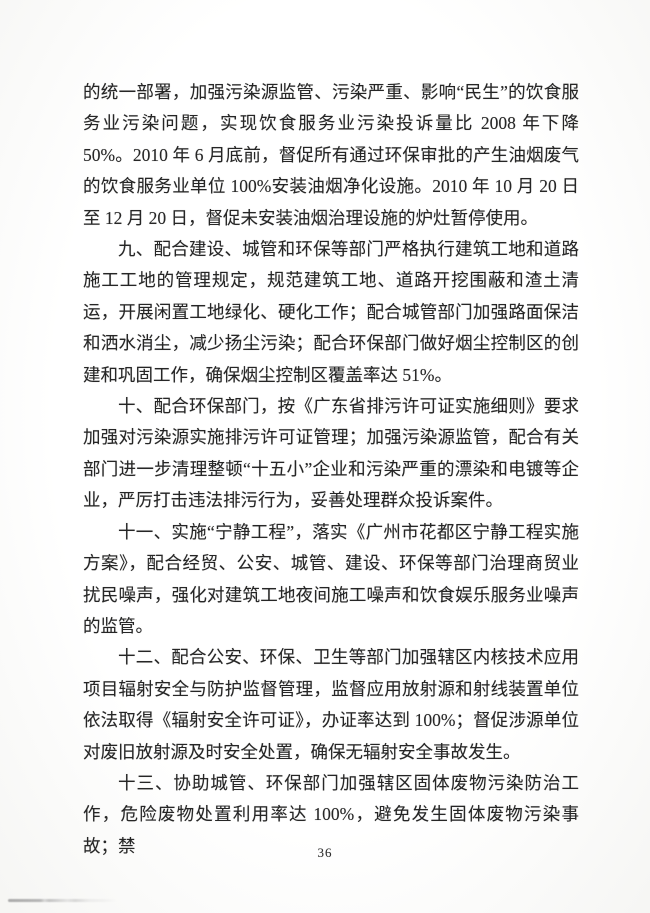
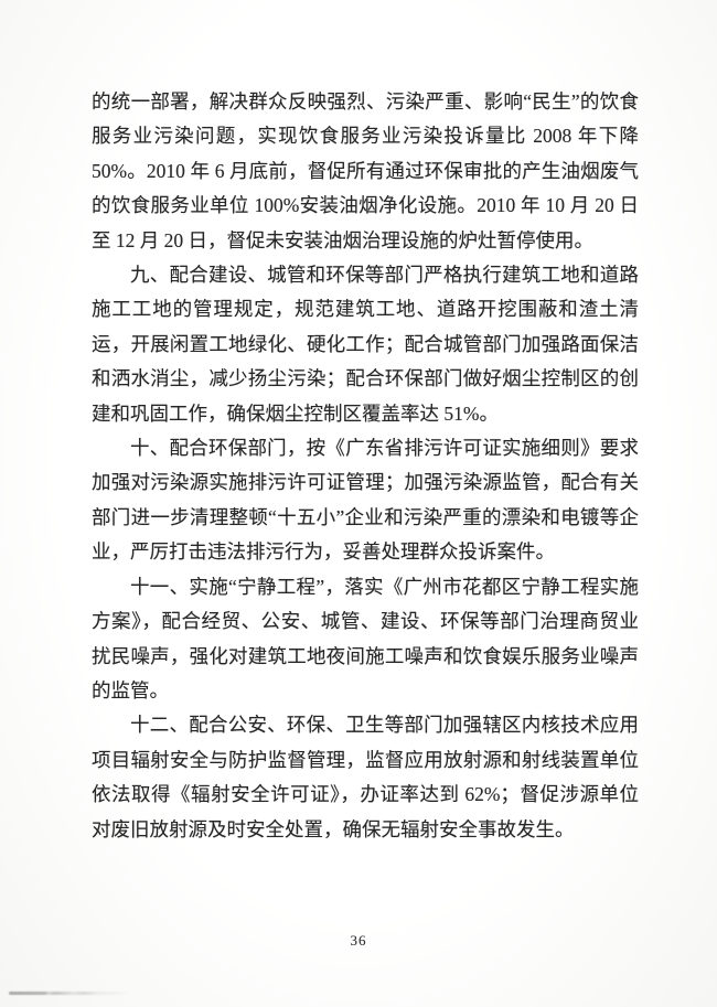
- 的统一部署，加强污染源监管、污染严重、影响“民生”的饮食服务业污染问题，实现饮食服务业污染投诉量比 2008 年下降 50%。2010 年 6 月底前，督促所有通过环保审批的产生油烟废气的饮食服务业单位 100%安装油烟净化设施。2010 年 10 月 20 日至 12 月 20 日，督促未安装油烟治理设施的炉灶暂停使用。
+ 的统一部署，解决群众反映强烈、污染严重、影响“民生”的饮食服务业污染问题，实现饮食服务业污染投诉量比 2008 年下降 50%。2010 年 6 月底前，督促所有通过环保审批的产生油烟废气的饮食服务业单位 100%安装油烟净化设施。2010 年 10 月 20 日至 12 月 20 日，督促未安装油烟治理设施的炉灶暂停使用。
  九、配合建设、城管和环保等部门严格执行建筑工地和道路施工工地的管理规定，规范建筑工地、道路开挖围蔽和渣土清运，开展闲置工地绿化、硬化工作；配合城管部门加强路面保洁和洒水消尘，减少扬尘污染；配合环保部门做好烟尘控制区的创建和巩固工作，确保烟尘控制区覆盖率达 51%。
  十、配合环保部门，按《广东省排污许可证实施细则》要求加强对污染源实施排污许可证管理；加强污染源监管，配合有关部门进一步清理整顿“十五小”企业和污染严重的漂染和电镀等企业，严厉打击违法排污行为，妥善处理群众投诉案件。
  十一、实施“宁静工程”，落实《广州市花都区宁静工程实施方案》，配合经贸、公安、城管、建设、环保等部门治理商贸业扰民噪声，强化对建筑工地夜间施工噪声和饮食娱乐服务业噪声的监管。
- 十二、配合公安、环保、卫生等部门加强辖区内核技术应用项目辐射安全与防护监督管理，监督应用放射源和射线装置单位依法取得《辐射安全许可证》，办证率达到 100%；督促涉源单位对废旧放射源及时安全处置，确保无辐射安全事故发生。
+ 十二、配合公安、环保、卫生等部门加强辖区内核技术应用项目辐射安全与防护监督管理，监督应用放射源和射线装置单位依法取得《辐射安全许可证》，办证率达到 62%；督促涉源单位对废旧放射源及时安全处置，确保无辐射安全事故发生。
- 十三、协助城管、环保部门加强辖区固体废物污染防治工作，危险废物处置利用率达 100%，避免发生固体废物污染事故；禁
  36
